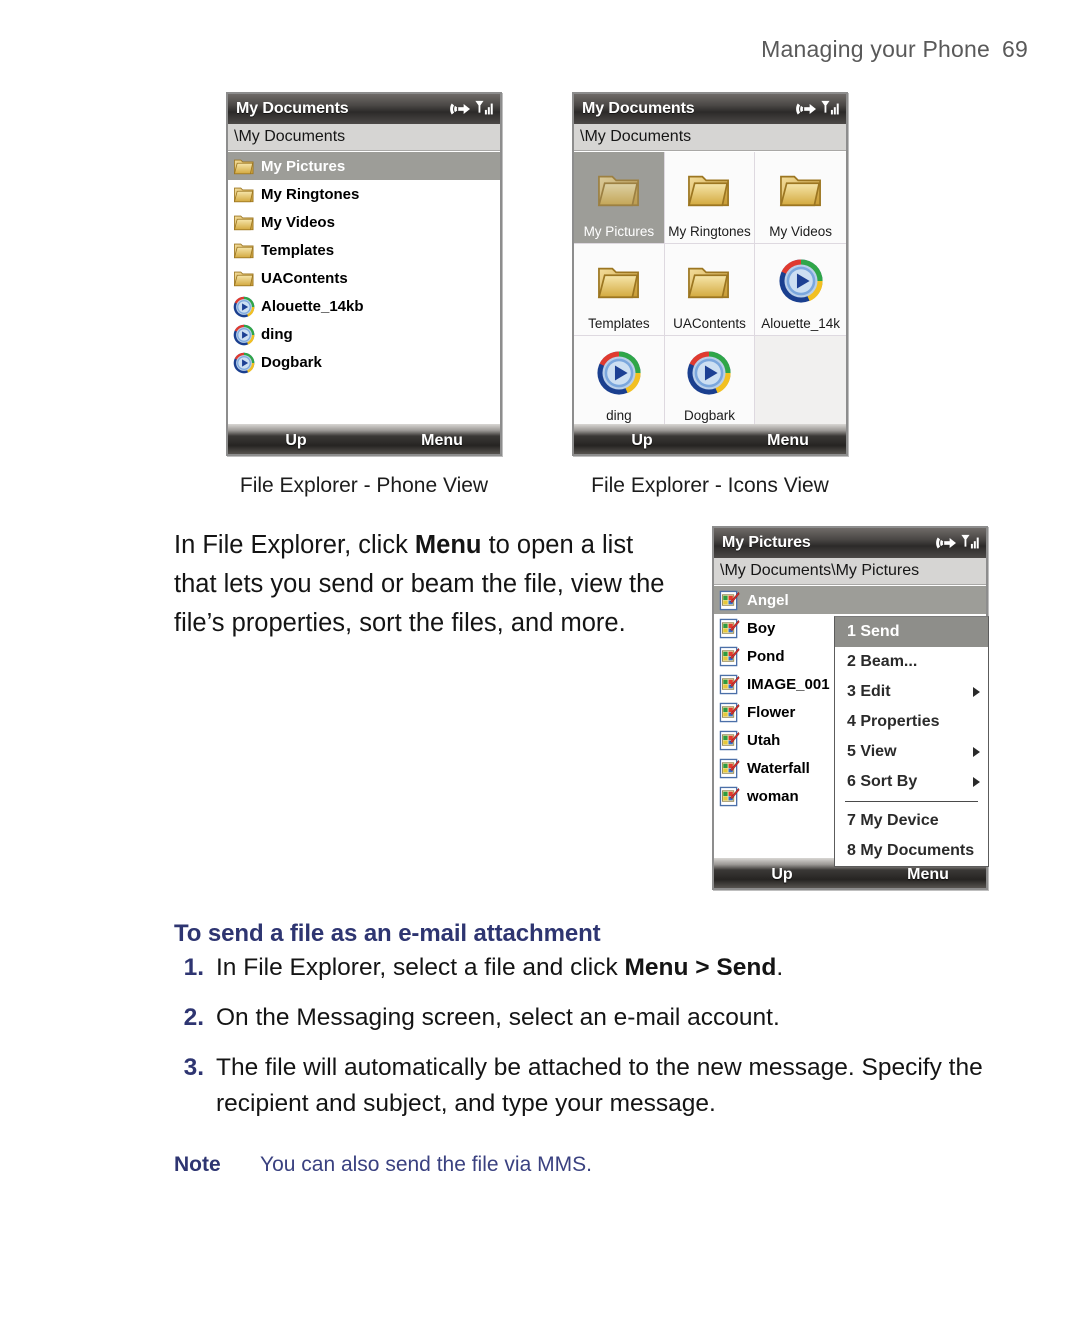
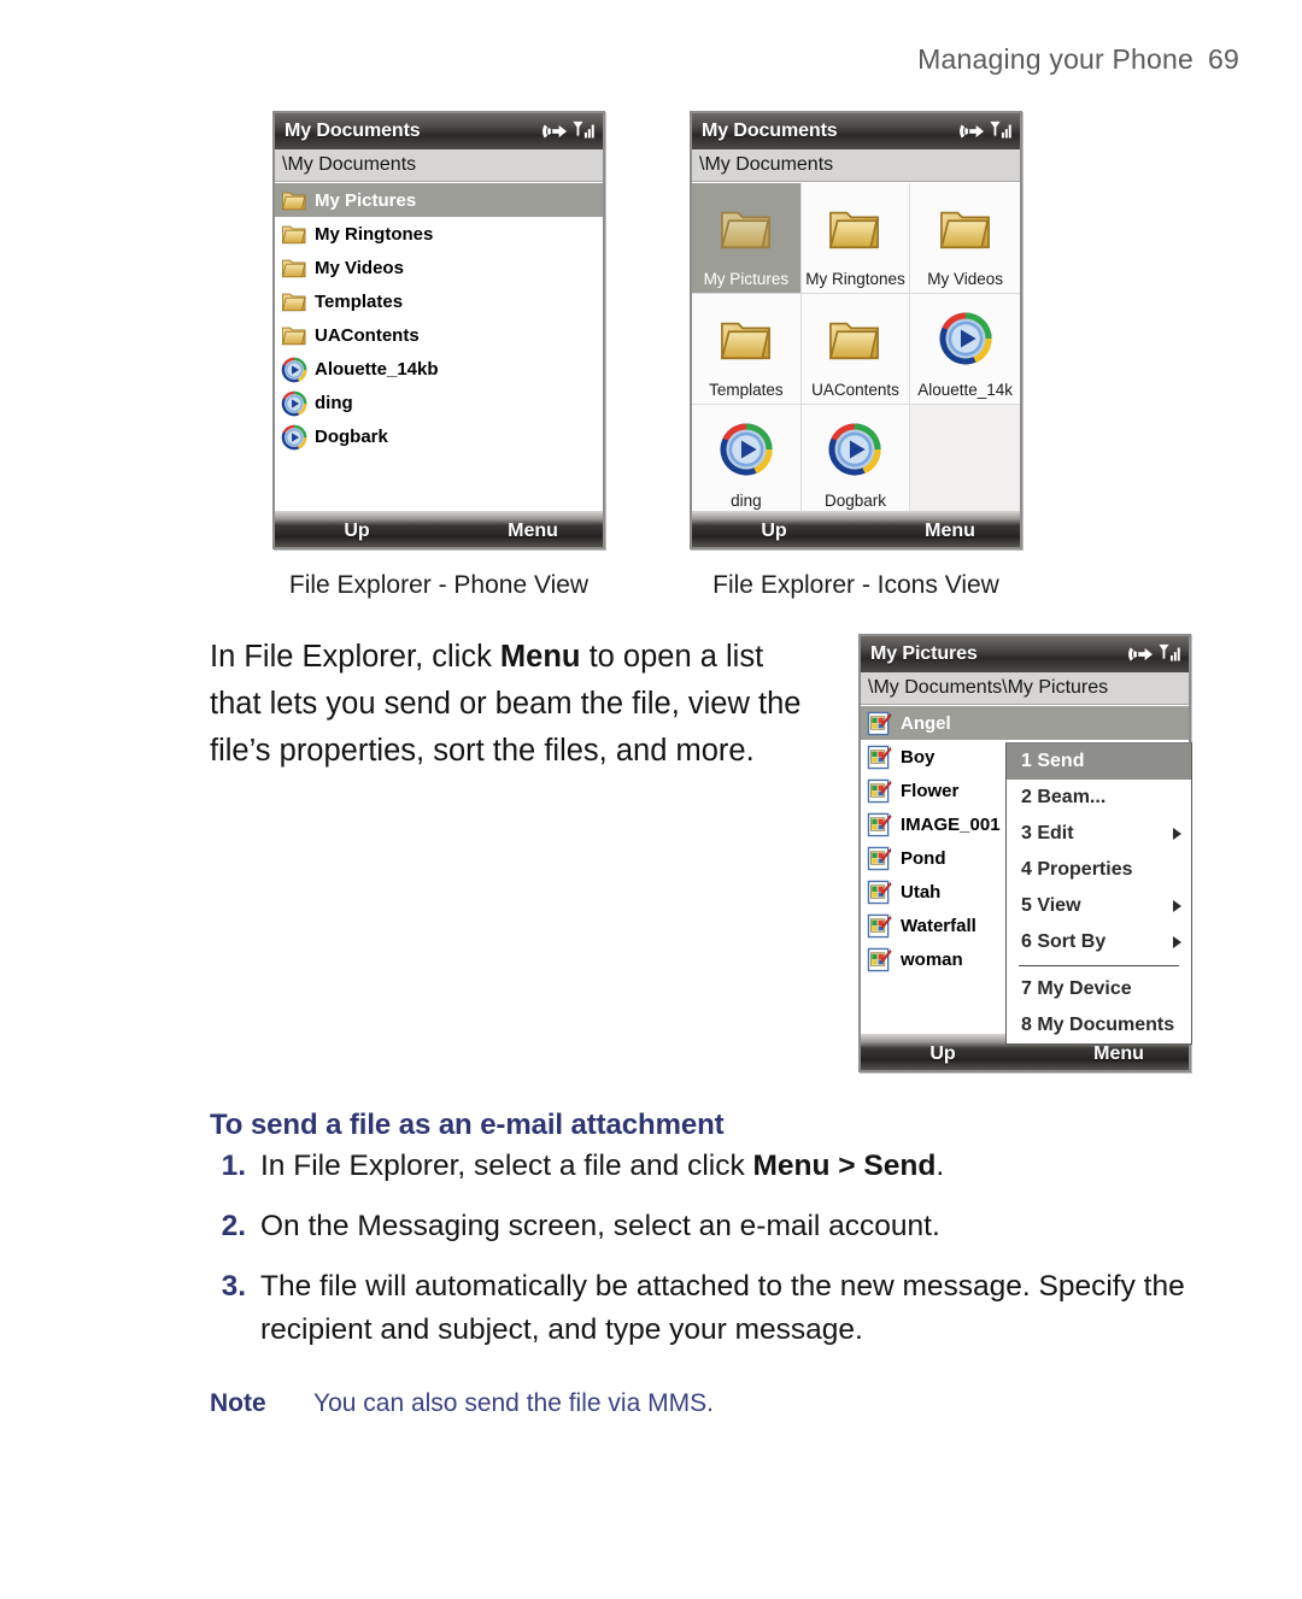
  Managing your Phone 69
  My Documents
  \My Documents
  My Pictures
  My Ringtones
  My Videos
  Templates
  UAContents
  Alouette_14kb
  ding
  Dogbark
  Up
  Menu
  File Explorer - Phone View
  My Documents
  \My Documents
  My Pictures
  My Ringtones
  My Videos
  Templates
  UAContents
  Alouette_14k
  ding
  Dogbark
  Up
  Menu
  File Explorer - Icons View
  In File Explorer, click Menu to open a list that lets you send or beam the file, view the file’s properties, sort the files, and more.
  My Pictures
  \My Documents\My Pictures
  Angel
  Boy
- Pond
+ Flower
  IMAGE_001
- Flower
+ Pond
  Utah
  Waterfall
  woman
  1 Send
  2 Beam...
  3 Edit
  4 Properties
  5 View
  6 Sort By
  7 My Device
  8 My Documents
  Up
  Menu
  To send a file as an e-mail attachment
  1.
  In File Explorer, select a file and click Menu > Send.
  2.
  On the Messaging screen, select an e-mail account.
  3.
  The file will automatically be attached to the new message. Specify the recipient and subject, and type your message.
  Note
  You can also send the file via MMS.
